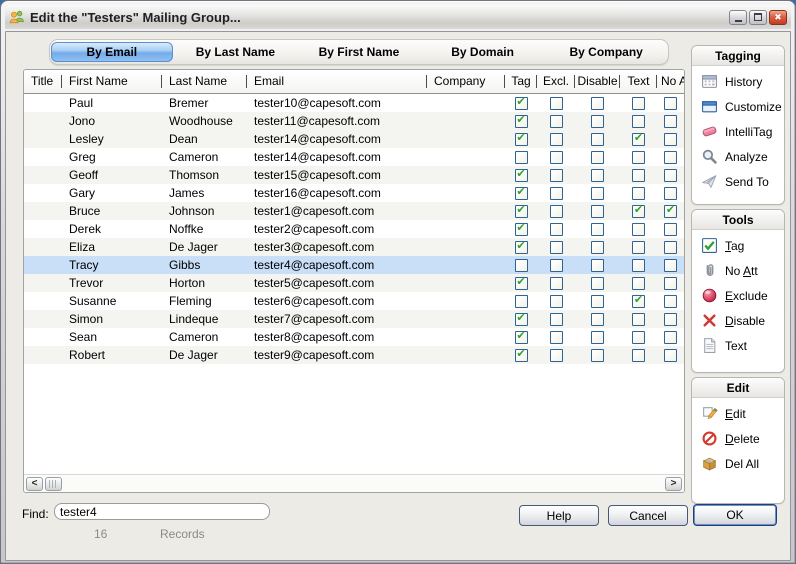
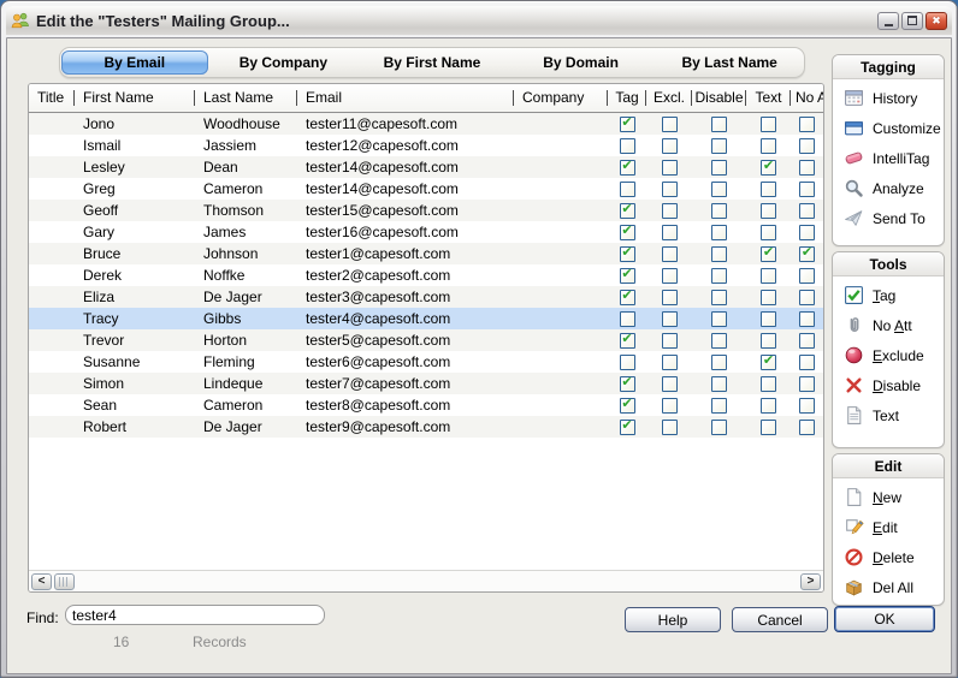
  Edit the "Testers" Mailing Group...
  ✖
  By Email
- By Last Name
+ By Company
  By First Name
  By Domain
- By Company
+ By Last Name
  Title
  First Name
  Last Name
  Email
  Company
  Tag
  Excl.
  Disable
  Text
- Paul
- Bremer
- tester10@capesoft.com
  Jono
  Woodhouse
  tester11@capesoft.com
+ Ismail
+ Jassiem
+ tester12@capesoft.com
  Lesley
  Dean
  tester14@capesoft.com
  Greg
  Cameron
  tester14@capesoft.com
  Geoff
  Thomson
  tester15@capesoft.com
  Gary
  James
  tester16@capesoft.com
  Bruce
  Johnson
  tester1@capesoft.com
  Derek
  Noffke
  tester2@capesoft.com
  Eliza
  De Jager
  tester3@capesoft.com
  Tracy
  Gibbs
  tester4@capesoft.com
  Trevor
  Horton
  tester5@capesoft.com
  Susanne
  Fleming
  tester6@capesoft.com
  Simon
  Lindeque
  tester7@capesoft.com
  Sean
  Cameron
  tester8@capesoft.com
  Robert
  De Jager
  tester9@capesoft.com
  <
  >
  Tagging
  History
  Customize
  IntelliTag
  Analyze
  Send To
  Tools
  Tag
  No Att
  Exclude
  Disable
  Text
  Edit
+ New
  Edit
  Delete
  Del All
  Find:
  tester4
  16
  Records
  Help
  Cancel
  OK
